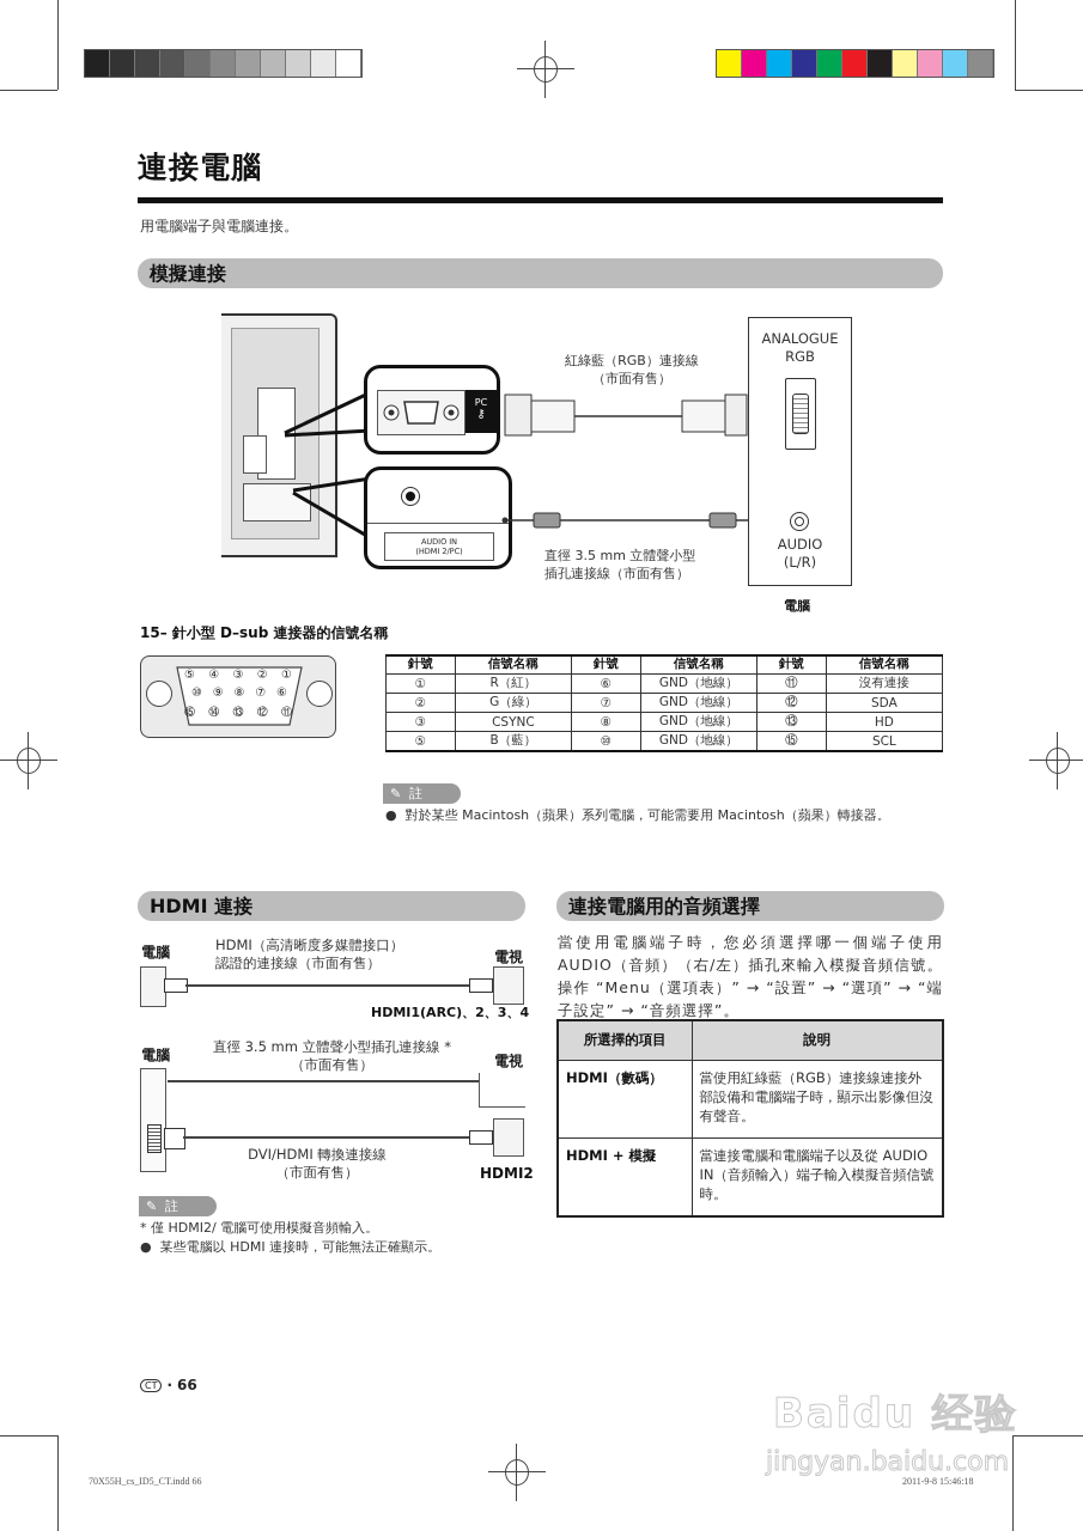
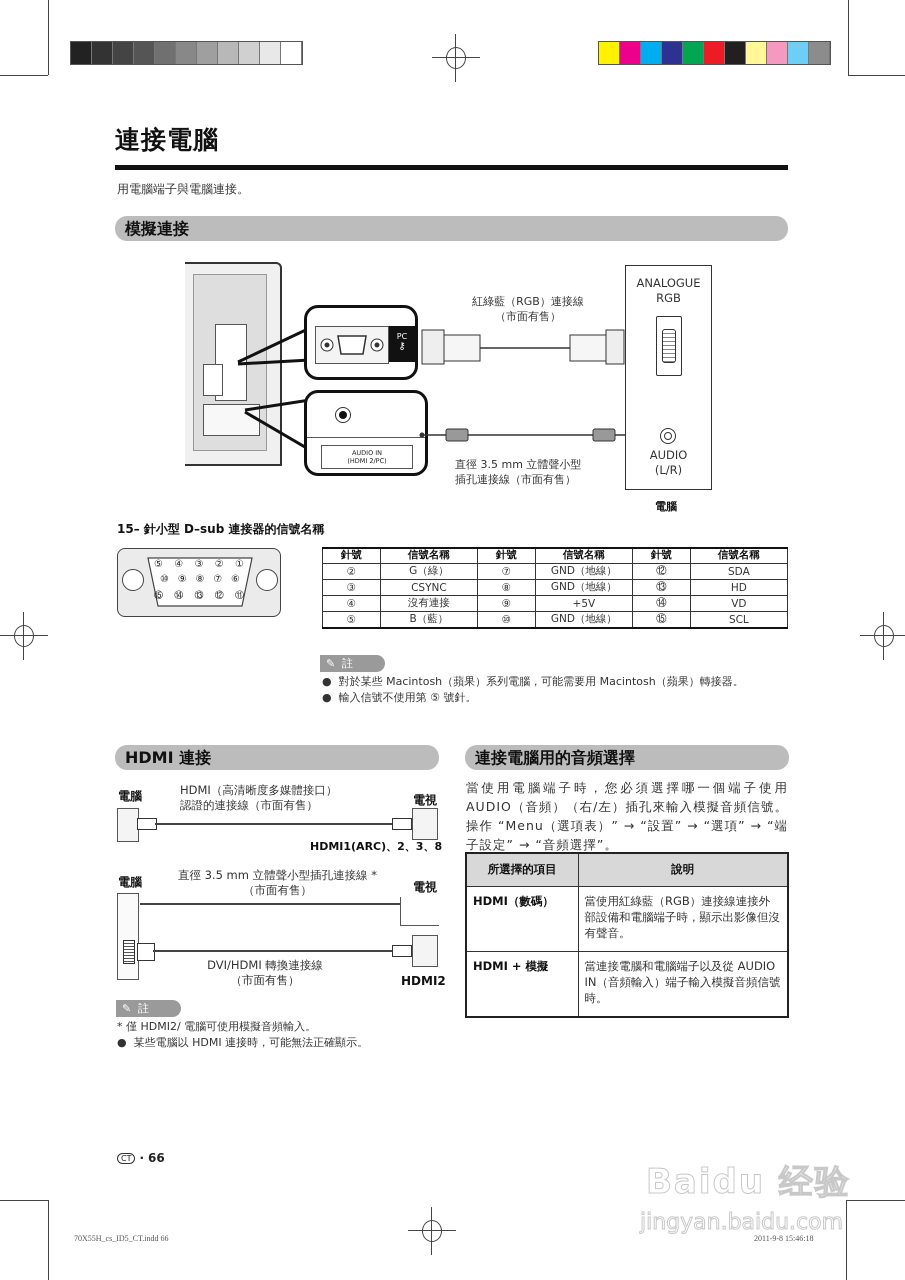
  連接電腦
  用電腦端子與電腦連接。
  模擬連接
  PC
  ⚷
  AUDIO IN
  (HDMI 2/PC)
  紅綠藍（RGB）連接線
  （市面有售）
  直徑 3.5 mm 立體聲小型
  插孔連接線（市面有售）
  ANALOGUE
  RGB
  AUDIO
  (L/R)
  電腦
  15– 針小型 D–sub 連接器的信號名稱
  ⑤
  ④
  ③
  ②
  ①
  ⑩
  ⑨
  ⑧
  ⑦
  ⑥
  ⑮
  ⑭
  ⑬
  ⑫
  ⑪
  針號	信號名稱	針號	信號名稱	針號	信號名稱
- ①	R（紅）	⑥	GND（地線）	⑪	沒有連接
  ②	G（綠）	⑦	GND（地線）	⑫	SDA
  ③	CSYNC	⑧	GND（地線）	⑬	HD
+ ④	沒有連接	⑨	+5V	⑭	VD
  ⑤	B（藍）	⑩	GND（地線）	⑮	SCL
  ✎
  註
  ● 對於某些 Macintosh（蘋果）系列電腦，可能需要用 Macintosh（蘋果）轉接器。
+ ● 輸入信號不使用第 ⑤ 號針。
  HDMI 連接
  電腦
  HDMI（高清晰度多媒體接口）
  認證的連接線（市面有售）
  電視
- HDMI1(ARC)、2、3、4
+ HDMI1(ARC)、2、3、8
  電腦
  直徑 3.5 mm 立體聲小型插孔連接線 *
  （市面有售）
  電視
  DVI/HDMI 轉換連接線
  （市面有售）
  HDMI2
  ✎
  註
  * 僅 HDMI2/ 電腦可使用模擬音頻輸入。
  ● 某些電腦以 HDMI 連接時，可能無法正確顯示。
  連接電腦用的音頻選擇
  當使用電腦端子時，您必須選擇哪一個端子使用 AUDIO（音頻）（右/左）插孔來輸入模擬音頻信號。操作 “Menu（選項表）” → “設置” → “選項” → “端子設定” → “音頻選擇”。
  所選擇的項目	說明
  HDMI（數碼）	當使用紅綠藍（RGB）連接線連接外部設備和電腦端子時，顯示出影像但沒有聲音。
  HDMI + 模擬	當連接電腦和電腦端子以及從 AUDIO IN（音頻輸入）端子輸入模擬音頻信號時。
  CT
  ·
  66
  70X55H_cs_ID5_CT.indd 66
  2011-9-8 15:46:18
  Baidu 经验
  jingyan.baidu.com
